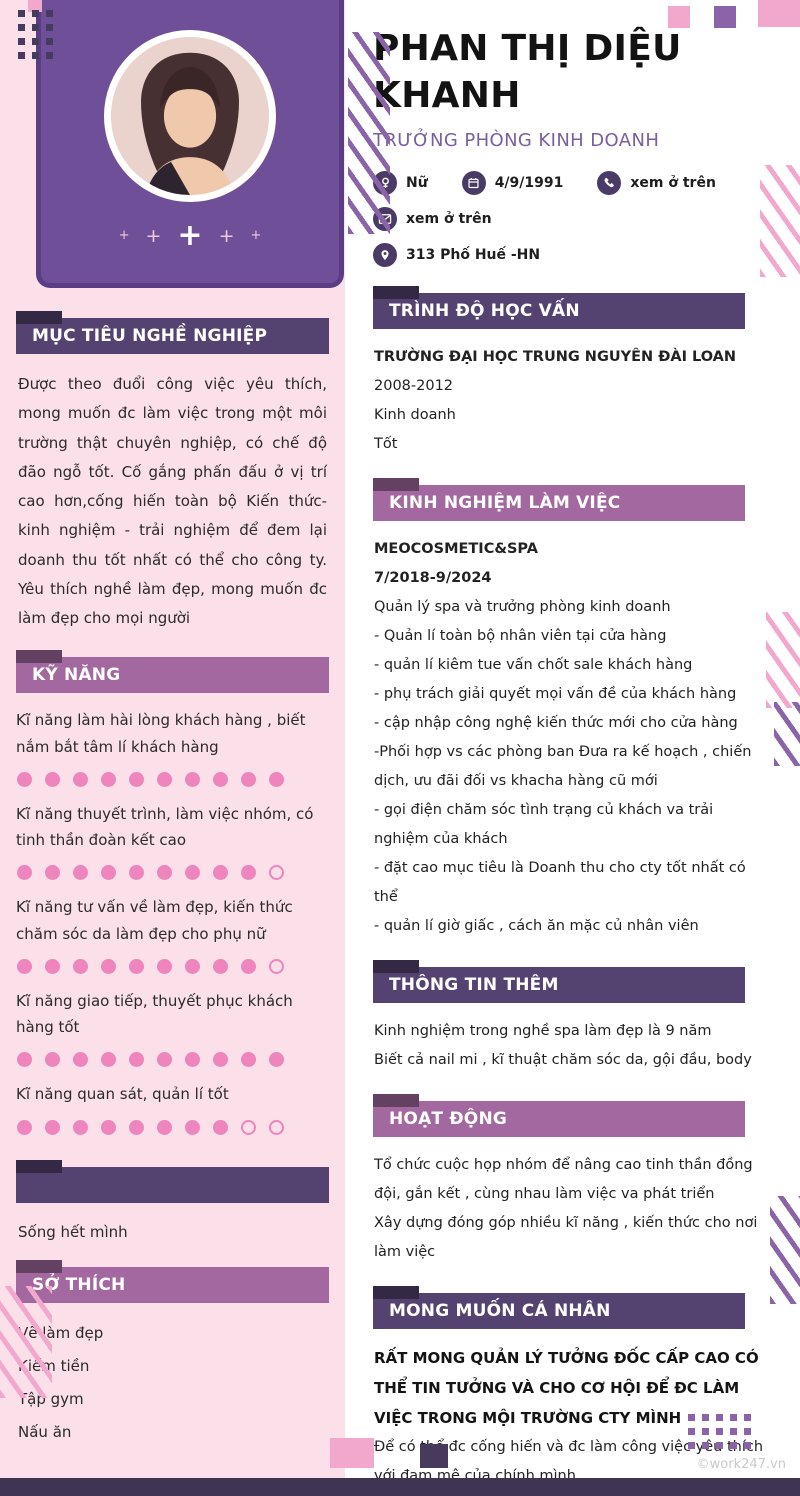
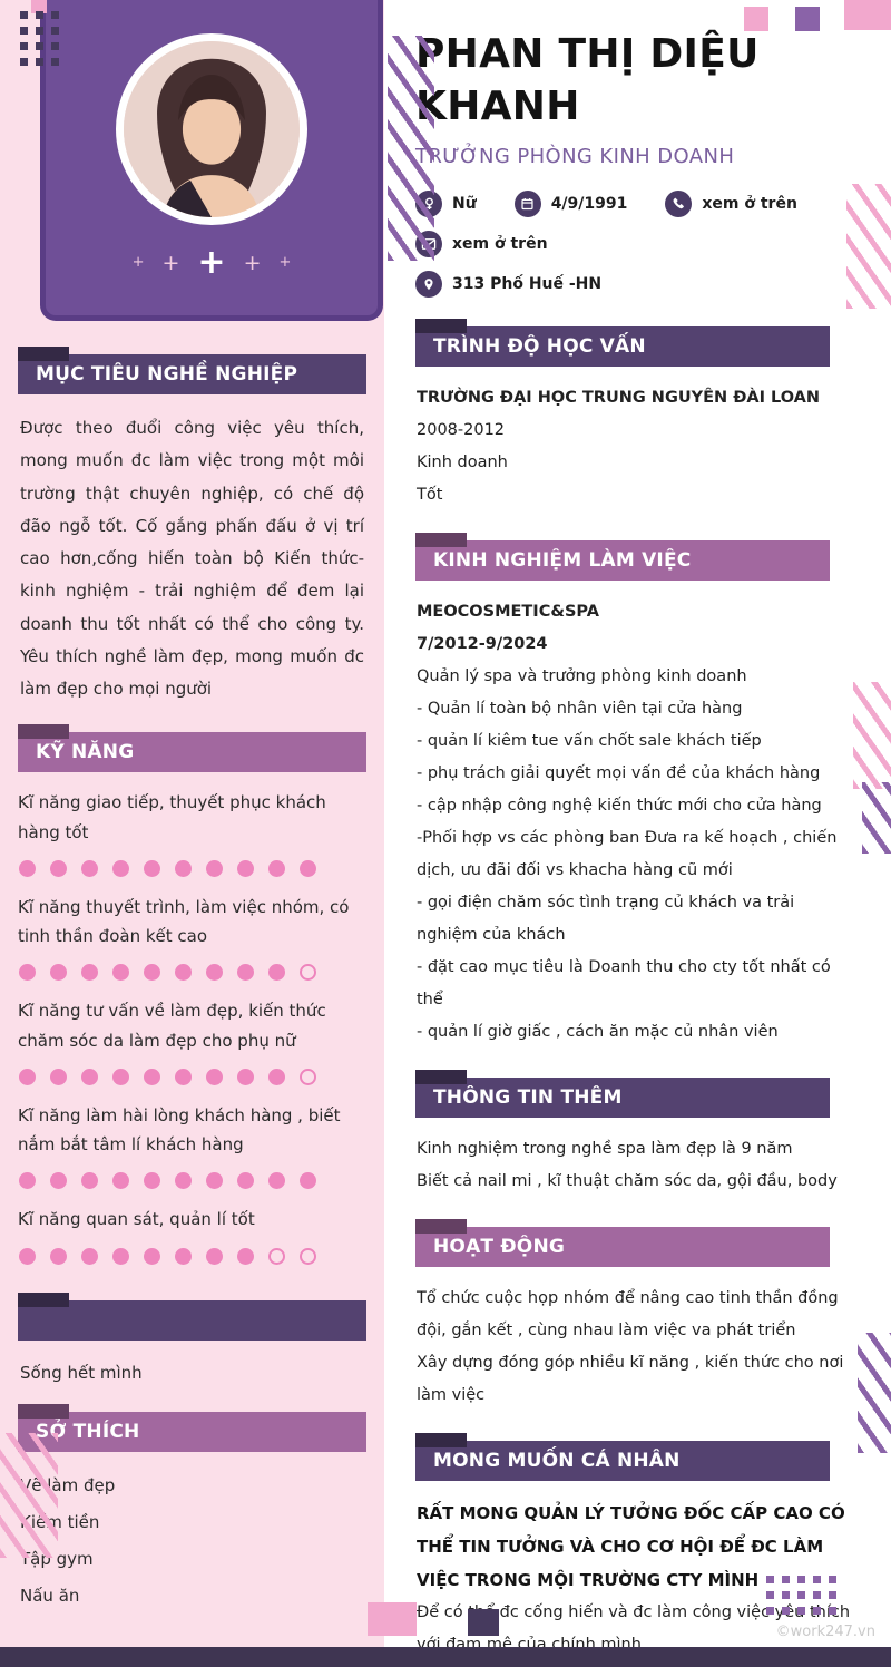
  +
  +
  +
  +
  +
  MỤC TIÊU NGHỀ NGHIỆP
  Được theo đuổi công việc yêu thích, mong muốn đc làm việc trong một môi trường thật chuyên nghiệp, có chế độ đão ngỗ tốt. Cố gắng phấn đấu ở vị trí cao hơn,cống hiến toàn bộ Kiến thức- kinh nghiệm - trải nghiệm để đem lại doanh thu tốt nhất có thể cho công ty. Yêu thích nghề làm đẹp, mong muốn đc làm đẹp cho mọi người
  KỸ NĂNG
- Kĩ năng làm hài lòng khách hàng , biết nắm bắt tâm lí khách hàng
+ Kĩ năng giao tiếp, thuyết phục khách hàng tốt
  Kĩ năng thuyết trình, làm việc nhóm, có tinh thần đoàn kết cao
  Kĩ năng tư vấn về làm đẹp, kiến thức chăm sóc da làm đẹp cho phụ nữ
- Kĩ năng giao tiếp, thuyết phục khách hàng tốt
+ Kĩ năng làm hài lòng khách hàng , biết nắm bắt tâm lí khách hàng
  Kĩ năng quan sát, quản lí tốt
  Sống hết mình
  SỞ THÍCH
  Tập gym
  Nấu ăn
  HAN THỊ DIỆU HANH
  RƯỞNG PHÒNG KINH DOANH
  Nữ
  4/9/1991
  xem ở trên
  xem ở trên
  313 Phố Huế -HN
  TRÌNH ĐỘ HỌC VẤN
  TRƯỜNG ĐẠI HỌC TRUNG NGUYÊN ĐÀI LOAN
  2008-2012
  Kinh doanh
  Tốt
  KINH NGHIỆM LÀM VIỆC
  MEOCOSMETIC&SPA
- 7/2018-9/2024
+ 7/2012-9/2024
  Quản lý spa và trưởng phòng kinh doanh
  - Quản lí toàn bộ nhân viên tại cửa hàng
- - quản lí kiêm tue vấn chốt sale khách hàng
+ - quản lí kiêm tue vấn chốt sale khách tiếp
  - phụ trách giải quyết mọi vấn đề của khách hàng
  - cập nhập công nghệ kiến thức mới cho cửa hàng
  -Phối hợp vs các phòng ban Đưa ra kế hoạch , chiến dịch, ưu đãi đối vs khacha hàng cũ mới
  - gọi điện chăm sóc tình trạng củ khách va trải nghiệm của khách
  - đặt cao mục tiêu là Doanh thu cho cty tốt nhất có thể
  - quản lí giờ giấc , cách ăn mặc củ nhân viên
  THÔNG TIN THÊM
  Kinh nghiệm trong nghề spa làm đẹp là 9 năm
  Biết cả nail mi , kĩ thuật chăm sóc da, gội đầu, body
  HOẠT ĐỘNG
  Tổ chức cuộc họp nhóm để nâng cao tinh thần đồng đội, gắn kết , cùng nhau làm việc va phát triển
  Xây dựng đóng góp nhiều kĩ năng , kiến thức cho nơi làm việc
  MONG MUỐN CÁ NHÂN
  RẤT MONG QUẢN LÝ TƯỞNG ĐỐC CẤP CAO CÓ THỂ TIN TƯỞNG VÀ CHO CƠ HỘI ĐỂ ĐC LÀM VIỆC TRONG MỘI TRƯỜNG CTY MÌNH
  Để có đc cống hiến và đc làm công việ yhh với đam mê của chính mình
  ©work247.vn
